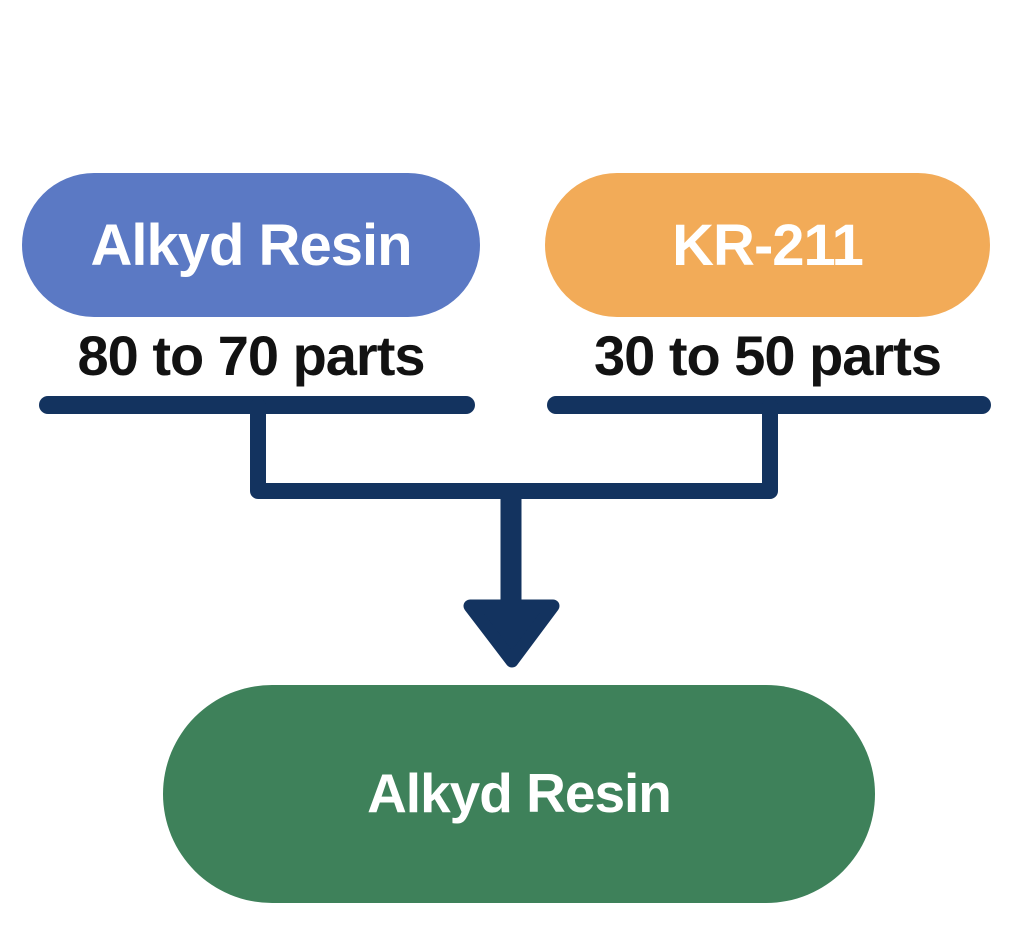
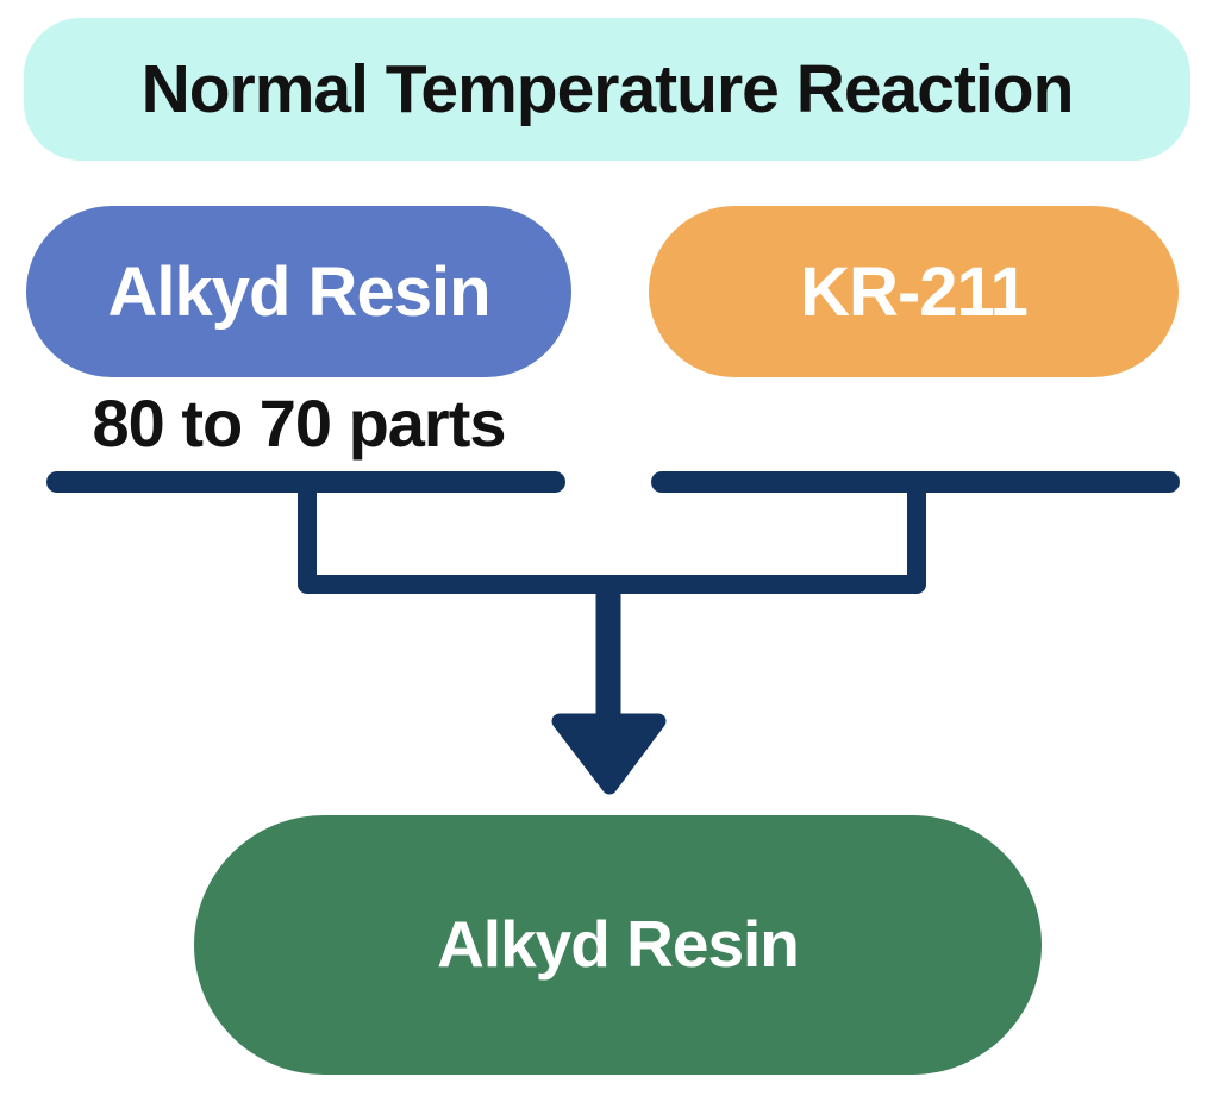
+ Normal Temperature Reaction
  Alkyd Resin
  KR-211
  80 to 70 parts
- 30 to 50 parts
  Alkyd Resin
